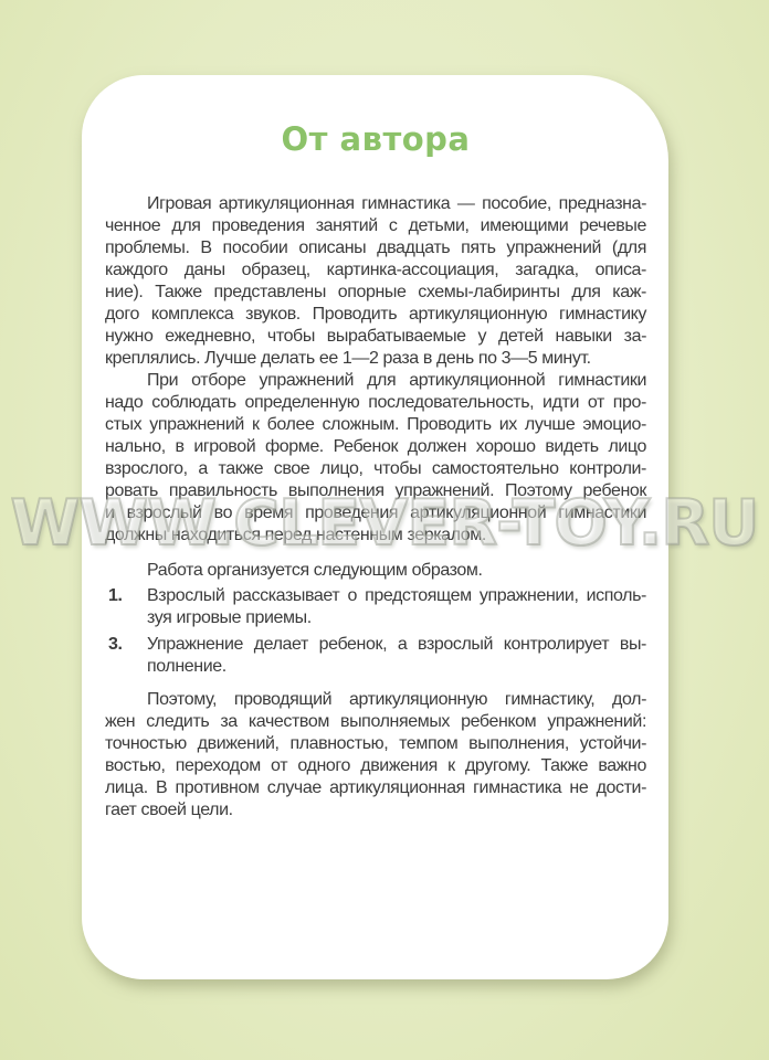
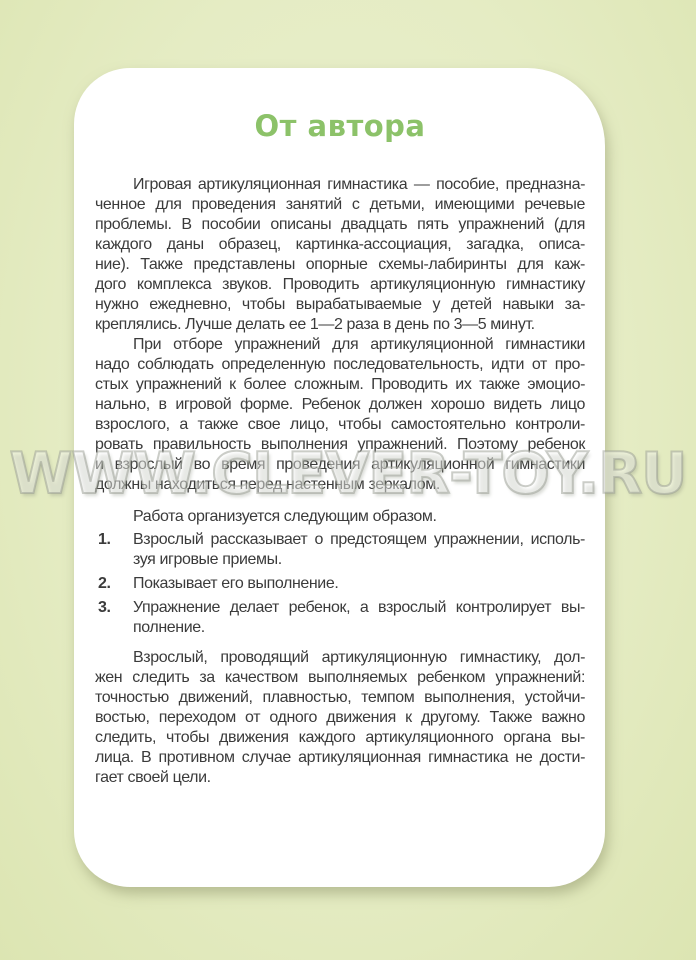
  От автора
  Игровая артикуляционная гимнастика — пособие, предназна-
  ченное для проведения занятий с детьми, имеющими речевые
  проблемы. В пособии описаны двадцать пять упражнений (для
  каждого даны образец, картинка-ассоциация, загадка, описа-
  ние). Также представлены опорные схемы-лабиринты для каж-
  дого комплекса звуков. Проводить артикуляционную гимнастику
  нужно ежедневно, чтобы вырабатываемые у детей навыки за-
  креплялись. Лучше делать ее 1—2 раза в день по 3—5 минут.
  При отборе упражнений для артикуляционной гимнастики
  надо соблюдать определенную последовательность, идти от про-
- стых упражнений к более сложным. Проводить их лучше эмоцио-
+ стых упражнений к более сложным. Проводить их также эмоцио-
  нально, в игровой форме. Ребенок должен хорошо видеть лицо
  взрослого, а также свое лицо, чтобы самостоятельно контроли-
  ровать правильность выполнения упражнений. Поэтому ребенок
  и взрослый во время проведения артикуляционной гимнастики
  должны находиться перед настенным зеркалом.
  Работа организуется следующим образом.
  1.
  Взрослый рассказывает о предстоящем упражнении, исполь-
  зуя игровые приемы.
+ 2.
+ Показывает его выполнение.
  3.
  Упражнение делает ребенок, а взрослый контролирует вы-
  полнение.
- Поэтому, проводящий артикуляционную гимнастику, дол-
+ Взрослый, проводящий артикуляционную гимнастику, дол-
  жен следить за качеством выполняемых ребенком упражнений:
  точностью движений, плавностью, темпом выполнения, устойчи-
  востью, переходом от одного движения к другому. Также важно
+ следить, чтобы движения каждого артикуляционного органа вы-
  лица. В противном случае артикуляционная гимнастика не дости-
  гает своей цели.
  WWW.CLEVER-TOY.RU
